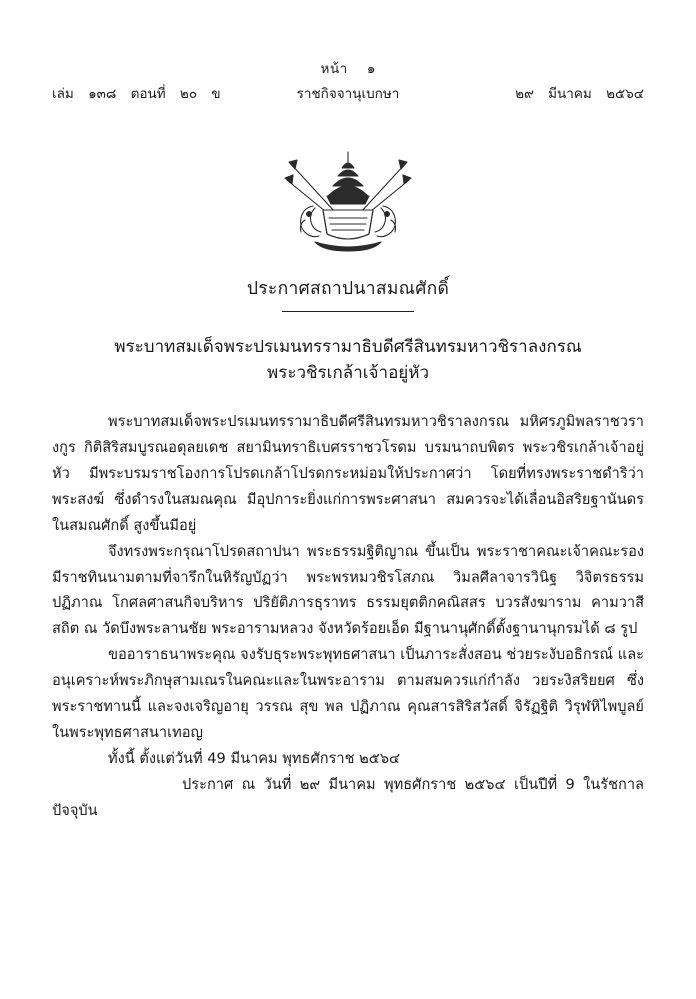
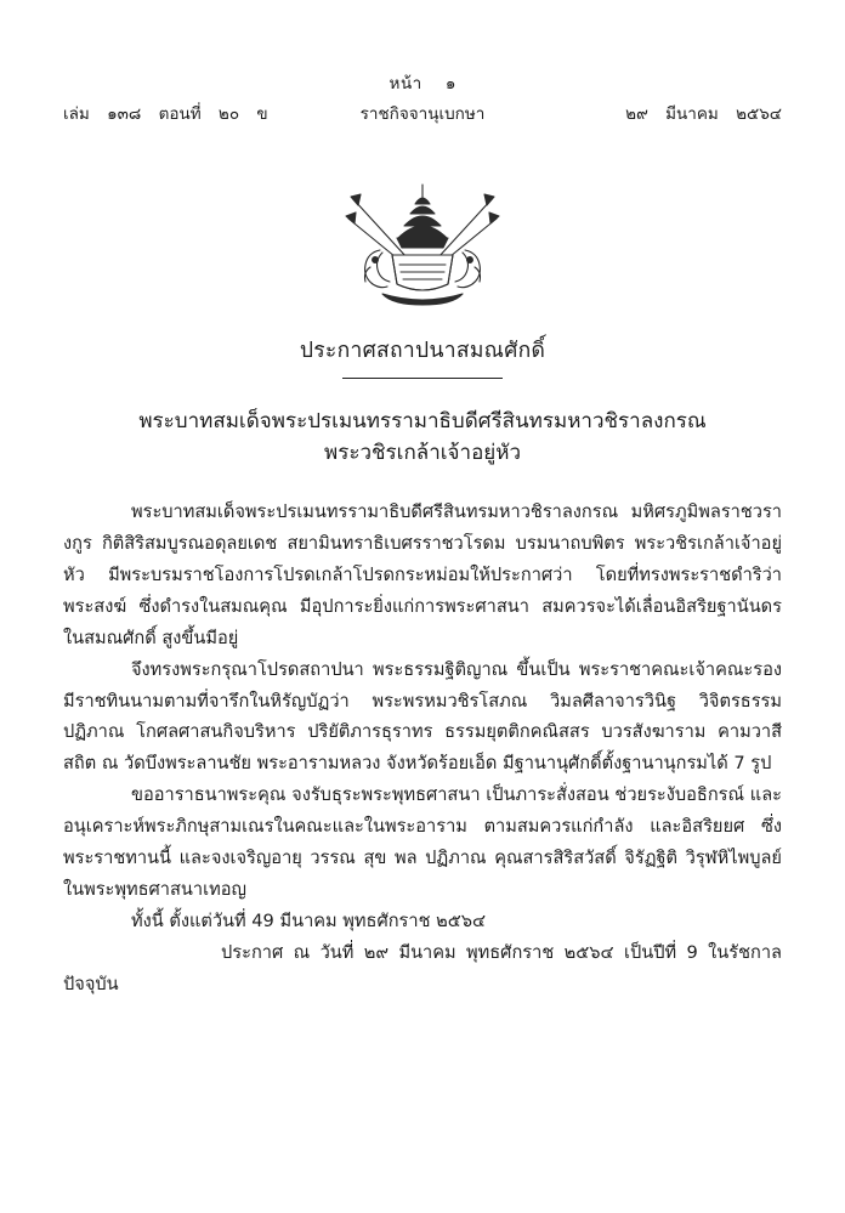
  หน้า ๑
  เล่ม ๑๓๘ ตอนที่ ๒๐ ข
  ราชกิจจานุเบกษา
  ๒๙ มีนาคม ๒๕๖๔
  ประกาศสถาปนาสมณศักดิ์
  พระบาทสมเด็จพระปรเมนทรรามาธิบดีศรีสินทรมหาวชิราลงกรณ
  พระวชิรเกล้าเจ้าอยู่หัว
  พระบาทสมเด็จพระปรเมนทรรามาธิบดีศรีสินทรมหาวชิราลงกรณ มหิศรภูมิพลราชวรางกูร กิติสิริสมบูรณอดุลยเดช สยามินทราธิเบศรราชวโรดม บรมนาถบพิตร พระวชิรเกล้าเจ้าอยู่หัว มีพระบรมราชโองการโปรดเกล้าโปรดกระหม่อมให้ประกาศว่า โดยที่ทรงพระราชดำริว่า พระสงฆ์ ซึ่งดำรงในสมณคุณ มีอุปการะยิ่งแก่การพระศาสนา สมควรจะได้เลื่อนอิสริยฐานันดรในสมณศักดิ์ สูงขึ้นมีอยู่
- จึงทรงพระกรุณาโปรดสถาปนา พระธรรมฐิติญาณ ขึ้นเป็น พระราชาคณะเจ้าคณะรอง มีราชทินนามตามที่จารึกในหิรัญบัฏว่า พระพรหมวชิรโสภณ วิมลศีลาจารวินิฐ วิจิตรธรรมปฏิภาณ โกศลศาสนกิจบริหาร ปริยัติภารธุราทร ธรรมยุตติกคณิสสร บวรสังฆาราม คามวาสี สถิต ณ วัดบึงพระลานชัย พระอารามหลวง จังหวัดร้อยเอ็ด มีฐานานุศักดิ์ตั้งฐานานุกรมได้ ๘ รูป
+ จึงทรงพระกรุณาโปรดสถาปนา พระธรรมฐิติญาณ ขึ้นเป็น พระราชาคณะเจ้าคณะรอง มีราชทินนามตามที่จารึกในหิรัญบัฏว่า พระพรหมวชิรโสภณ วิมลศีลาจารวินิฐ วิจิตรธรรมปฏิภาณ โกศลศาสนกิจบริหาร ปริยัติภารธุราทร ธรรมยุตติกคณิสสร บวรสังฆาราม คามวาสี สถิต ณ วัดบึงพระลานชัย พระอารามหลวง จังหวัดร้อยเอ็ด มีฐานานุศักดิ์ตั้งฐานานุกรมได้ 7 รูป
- ขออาราธนาพระคุณ จงรับธุระพระพุทธศาสนา เป็นภาระสั่งสอน ช่วยระงับอธิกรณ์ และอนุเคราะห์พระภิกษุสามเณรในคณะและในพระอาราม ตามสมควรแก่กำลัง วยระงิสริยยศ ซึ่งพระราชทานนี้ และจงเจริญอายุ วรรณ สุข พล ปฏิภาณ คุณสารสิริสวัสดิ์ จิรัฏฐิติ วิรุฬหิไพบูลย์ ในพระพุทธศาสนาเทอญ
+ ขออาราธนาพระคุณ จงรับธุระพระพุทธศาสนา เป็นภาระสั่งสอน ช่วยระงับอธิกรณ์ และอนุเคราะห์พระภิกษุสามเณรในคณะและในพระอาราม ตามสมควรแก่กำลัง และอิสริยยศ ซึ่งพระราชทานนี้ และจงเจริญอายุ วรรณ สุข พล ปฏิภาณ คุณสารสิริสวัสดิ์ จิรัฏฐิติ วิรุฬหิไพบูลย์ ในพระพุทธศาสนาเทอญ
  ทั้งนี้ ตั้งแต่วันที่ 49 มีนาคม พุทธศักราช ๒๕๖๔
  ประกาศ ณ วันที่ ๒๙ มีนาคม พุทธศักราช ๒๕๖๔ เป็นปีที่ 9 ในรัชกาลปัจจุบัน
